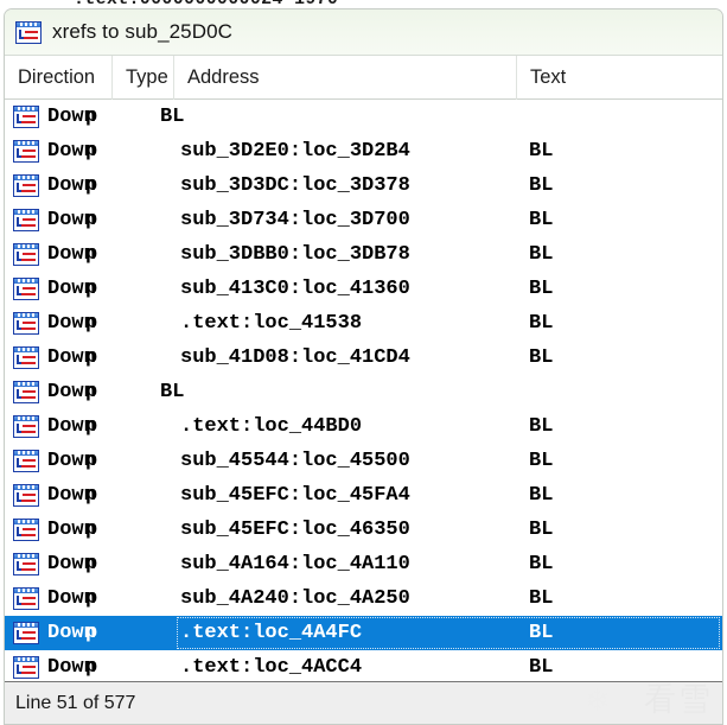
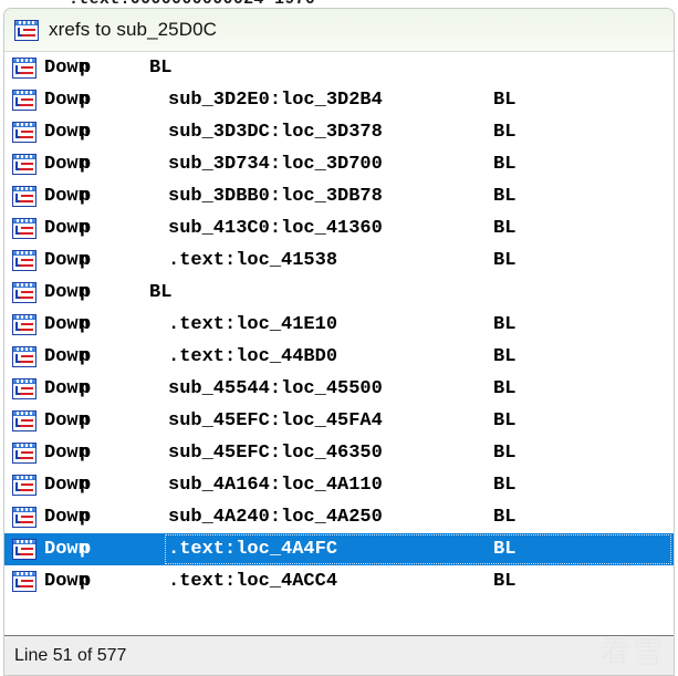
  xrefs to sub_25D0C
- Direction
- Type
- Address
- Text
  Down
  p
  BL
  Down
  p
  sub_3D2E0:loc_3D2B4
  BL
  Down
  p
  sub_3D3DC:loc_3D378
  BL
  Down
  p
  sub_3D734:loc_3D700
  BL
  Down
  p
  sub_3DBB0:loc_3DB78
  BL
  Down
  p
  sub_413C0:loc_41360
  BL
  Down
  p
  .text:loc_41538
  BL
  Down
  p
- sub_41D08:loc_41CD4
  BL
  Down
  p
+ .text:loc_41E10
  BL
  Down
  p
  .text:loc_44BD0
  BL
  Down
  p
  sub_45544:loc_45500
  BL
  Down
  p
  sub_45EFC:loc_45FA4
  BL
  Down
  p
  sub_45EFC:loc_46350
  BL
  Down
  p
  sub_4A164:loc_4A110
  BL
  Down
  p
  sub_4A240:loc_4A250
  BL
  Down
  p
  .text:loc_4A4FC
  BL
  Down
  p
  .text:loc_4ACC4
  BL
  Line 51 of 577
  看雪
